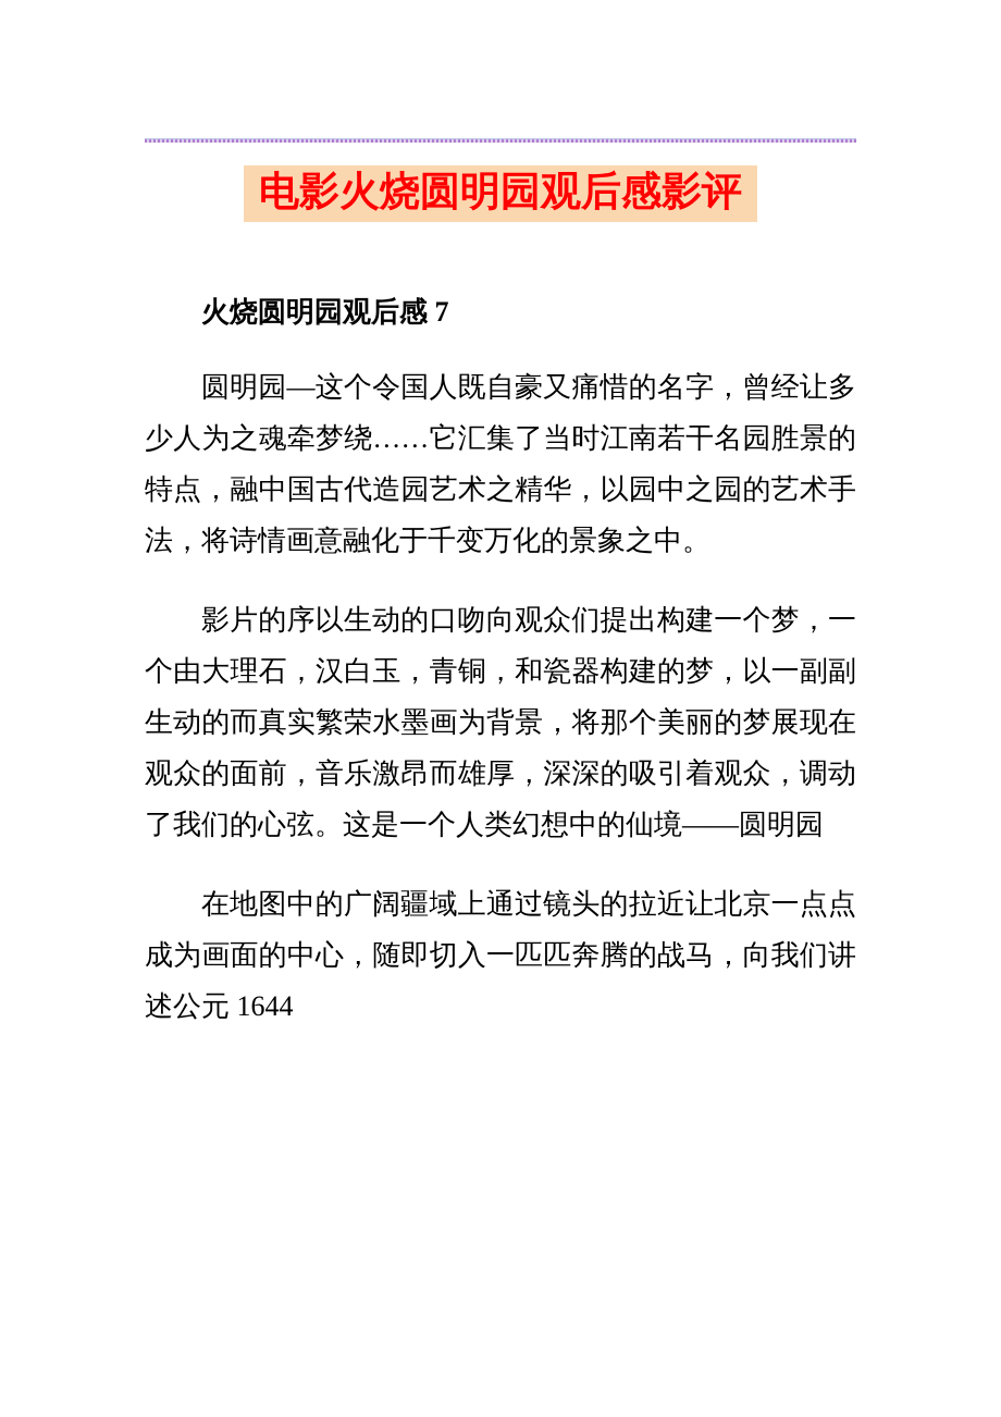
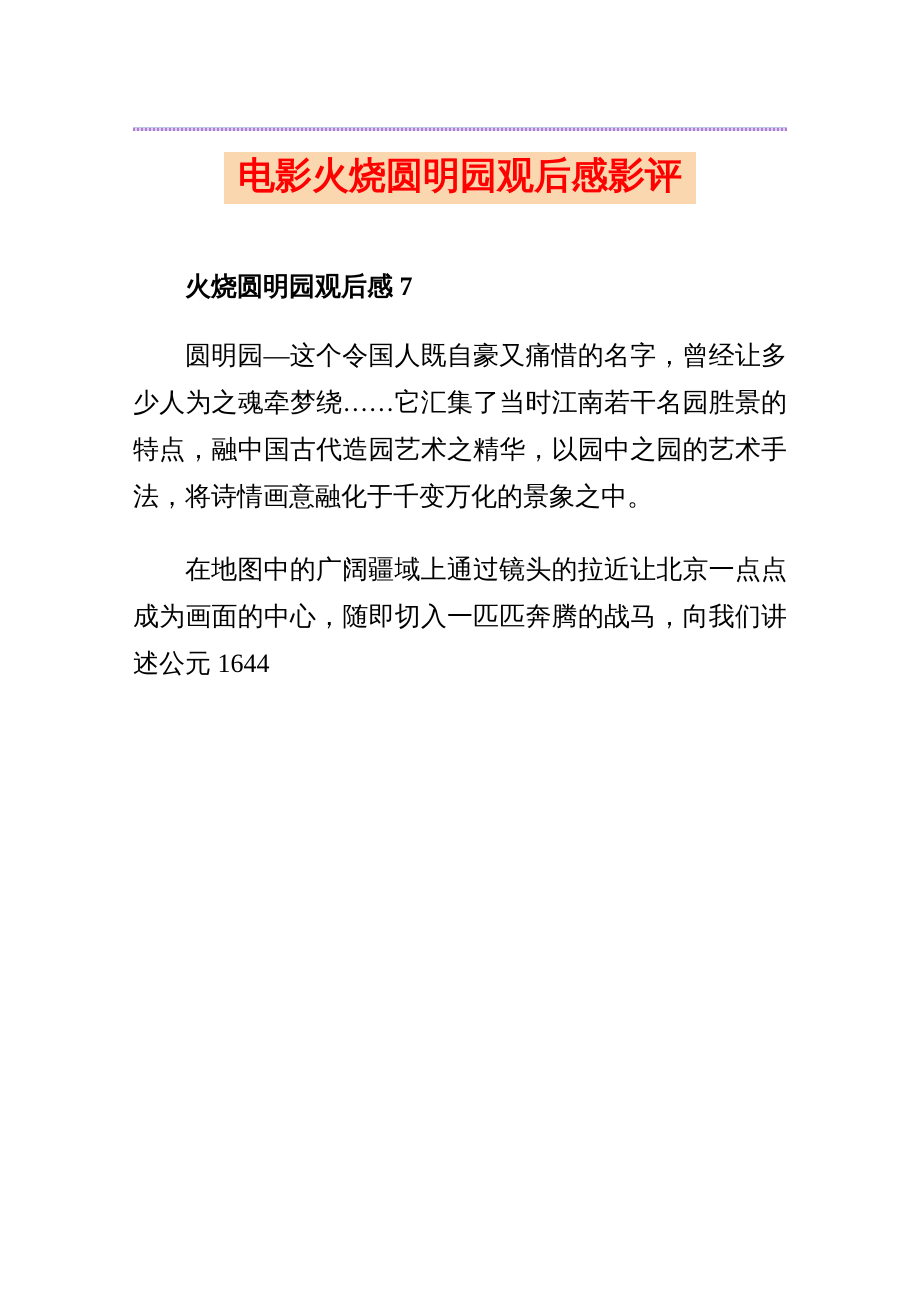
  电影火烧圆明园观后感影评
  火烧圆明园观后感 7
  圆明园—这个令国人既自豪又痛惜的名字，曾经让多少人为之魂牵梦绕……它汇集了当时江南若干名园胜景的特点，融中国古代造园艺术之精华，以园中之园的艺术手法，将诗情画意融化于千变万化的景象之中。
- 影片的序以生动的口吻向观众们提出构建一个梦，一个由大理石，汉白玉，青铜，和瓷器构建的梦，以一副副生动的而真实繁荣水墨画为背景，将那个美丽的梦展现在观众的面前，音乐激昂而雄厚，深深的吸引着观众，调动了我们的心弦。这是一个人类幻想中的仙境——圆明园
  在地图中的广阔疆域上通过镜头的拉近让北京一点点成为画面的中心，随即切入一匹匹奔腾的战马，向我们讲述公元 1644
